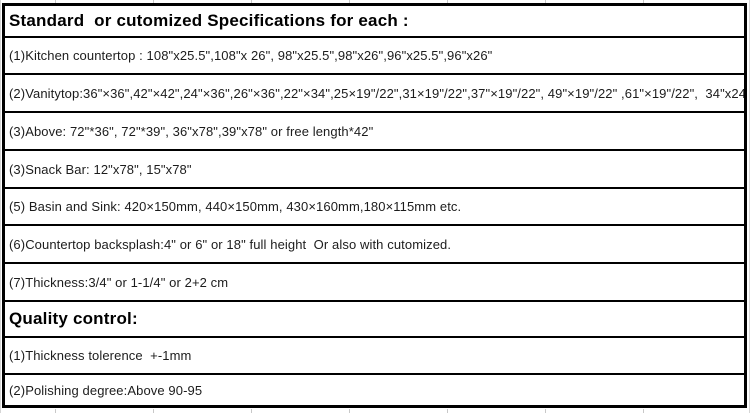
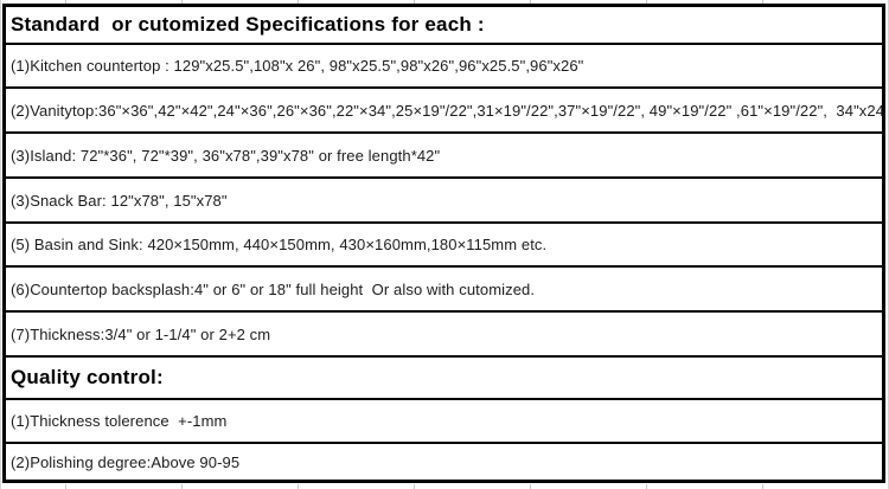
  Standard or cutomized Specifications for each :
- (1)Kitchen countertop : 108"x25.5",108"x 26", 98"x25.5",98"x26",96"x25.5",96"x26"
+ (1)Kitchen countertop : 129"x25.5",108"x 26", 98"x25.5",98"x26",96"x25.5",96"x26"
  (2)Vanitytop:36"×36",42"×42",24"×36",26"×36",22"×34",25×19"/22",31×19"/22",37"×19"/22", 49"×19"/22" ,61"×19"/22", 34"x24
- (3)Above: 72"*36", 72"*39", 36"x78",39"x78" or free length*42"
+ (3)Island: 72"*36", 72"*39", 36"x78",39"x78" or free length*42"
  (3)Snack Bar: 12"x78", 15"x78"
  (5) Basin and Sink: 420×150mm, 440×150mm, 430×160mm,180×115mm etc.
  (6)Countertop backsplash:4" or 6" or 18" full height Or also with cutomized.
  (7)Thickness:3/4" or 1-1/4" or 2+2 cm
  Quality control:
  (1)Thickness tolerence +-1mm
  (2)Polishing degree:Above 90-95
